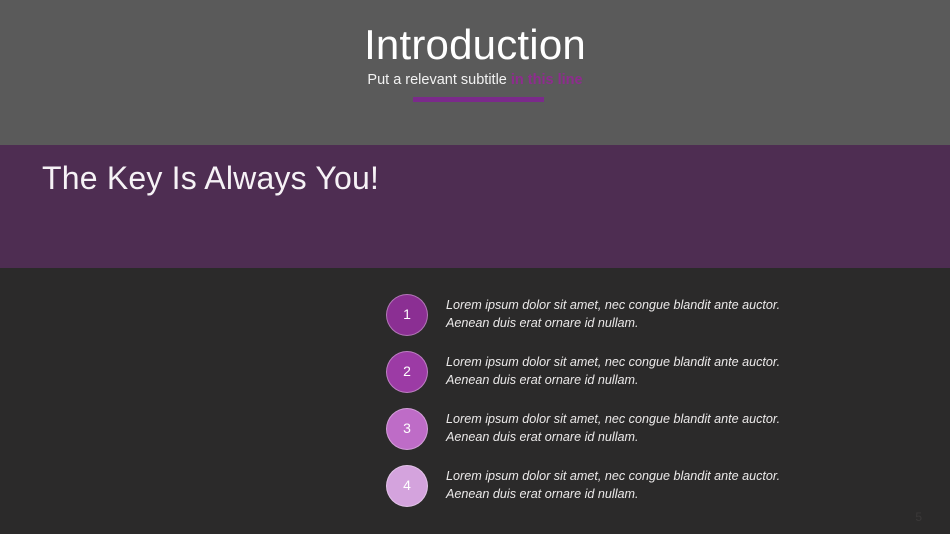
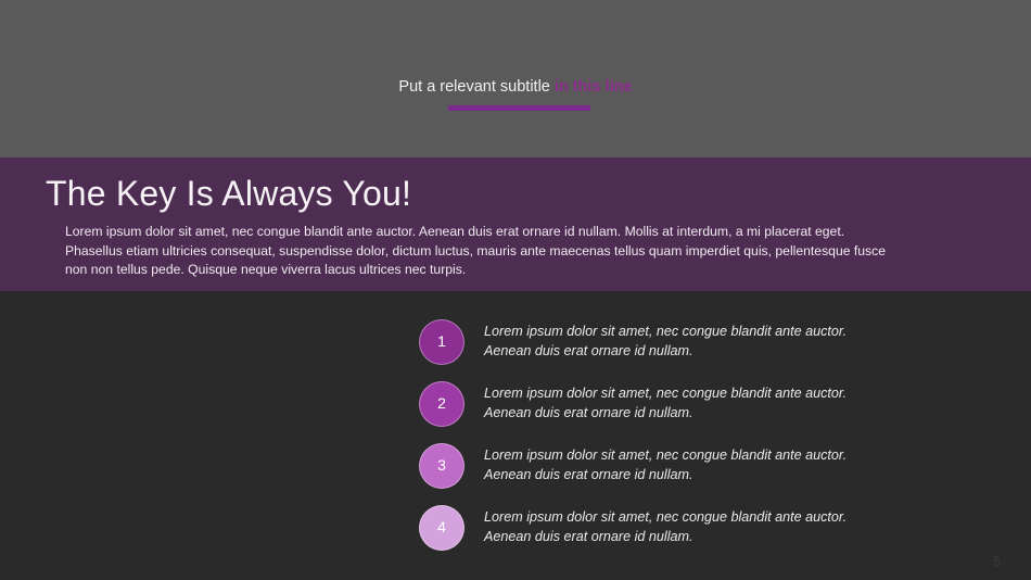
- Introduction
  Put a relevant subtitle in this line
  The Key Is Always You!
+ Lorem ipsum dolor sit amet, nec congue blandit ante auctor. Aenean duis erat ornare id nullam. Mollis at interdum, a mi placerat eget. Phasellus etiam ultricies consequat, suspendisse dolor, dictum luctus, mauris ante maecenas tellus quam imperdiet quis, pellentesque fusce non non tellus pede. Quisque neque viverra lacus ultrices nec turpis.
  1
  Lorem ipsum dolor sit amet, nec congue blandit ante auctor. Aenean duis erat ornare id nullam.
  2
  Lorem ipsum dolor sit amet, nec congue blandit ante auctor. Aenean duis erat ornare id nullam.
  3
  Lorem ipsum dolor sit amet, nec congue blandit ante auctor. Aenean duis erat ornare id nullam.
  4
  Lorem ipsum dolor sit amet, nec congue blandit ante auctor. Aenean duis erat ornare id nullam.
